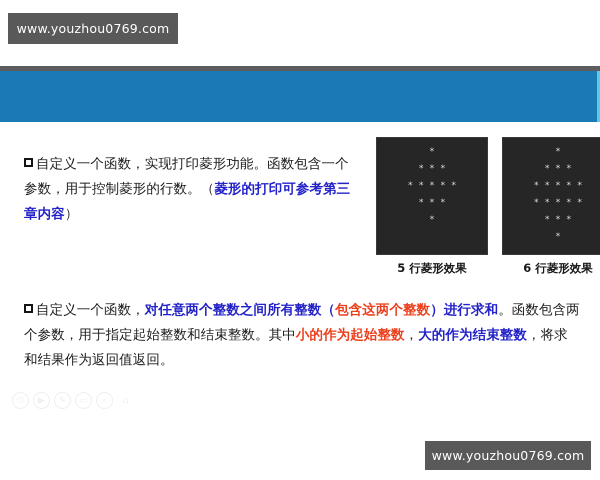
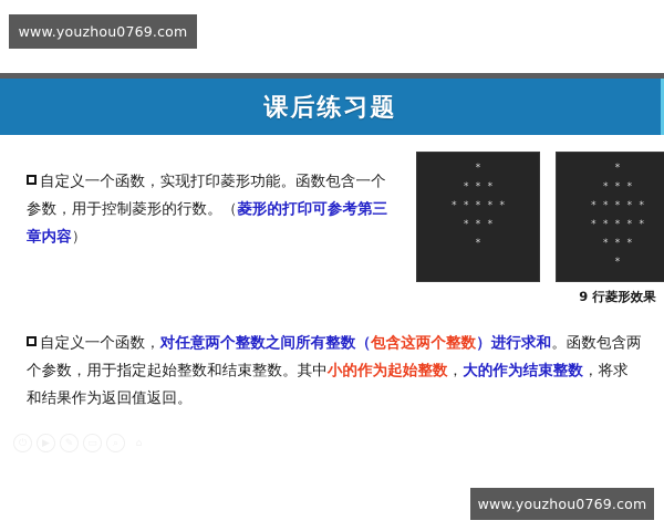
  www.youzhou0769.com
+ 课后练习题
  自定义一个函数，实现打印菱形功能。函数包含一个参数，用于控制菱形的行数。（菱形的打印可参考第三章内容）
  *
  * * *
  * * * * *
  * * *
  *
- 5 行菱形效果
  *
  * * *
  * * * * *
  * * * * *
  * * *
  *
- 6 行菱形效果
+ 9 行菱形效果
  自定义一个函数，对任意两个整数之间所有整数（包含这两个整数）进行求和。函数包含两个参数，用于指定起始整数和结束整数。其中小的作为起始整数，大的作为结束整数，将求和结果作为返回值返回。
  www.youzhou0769.com
